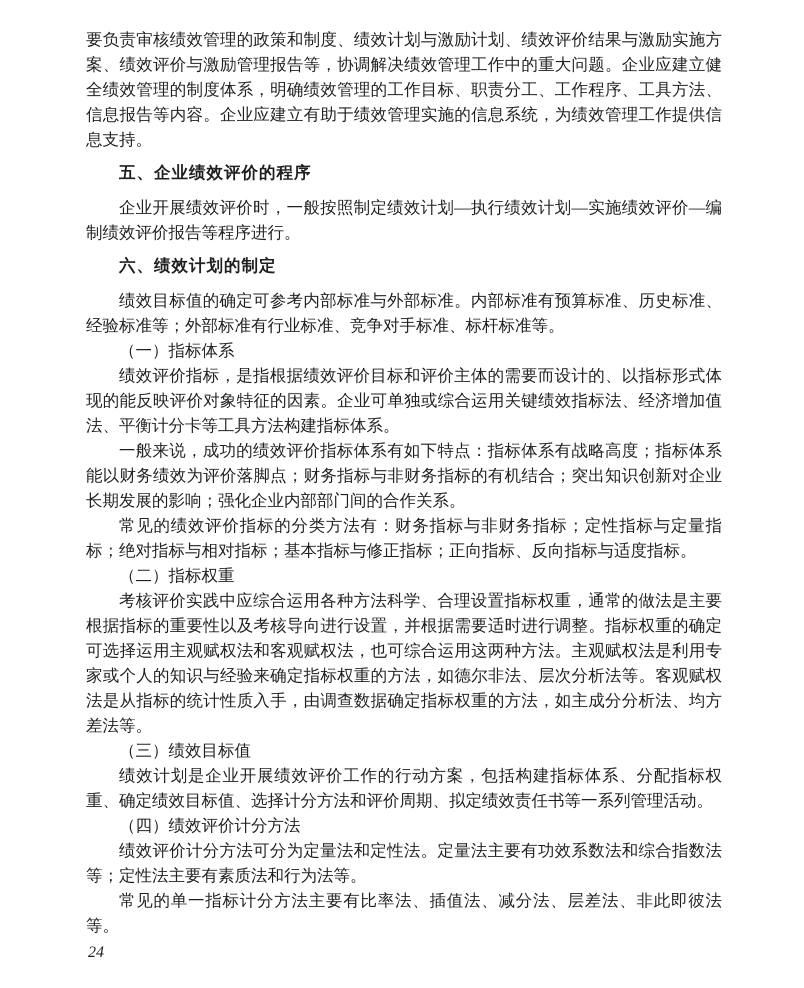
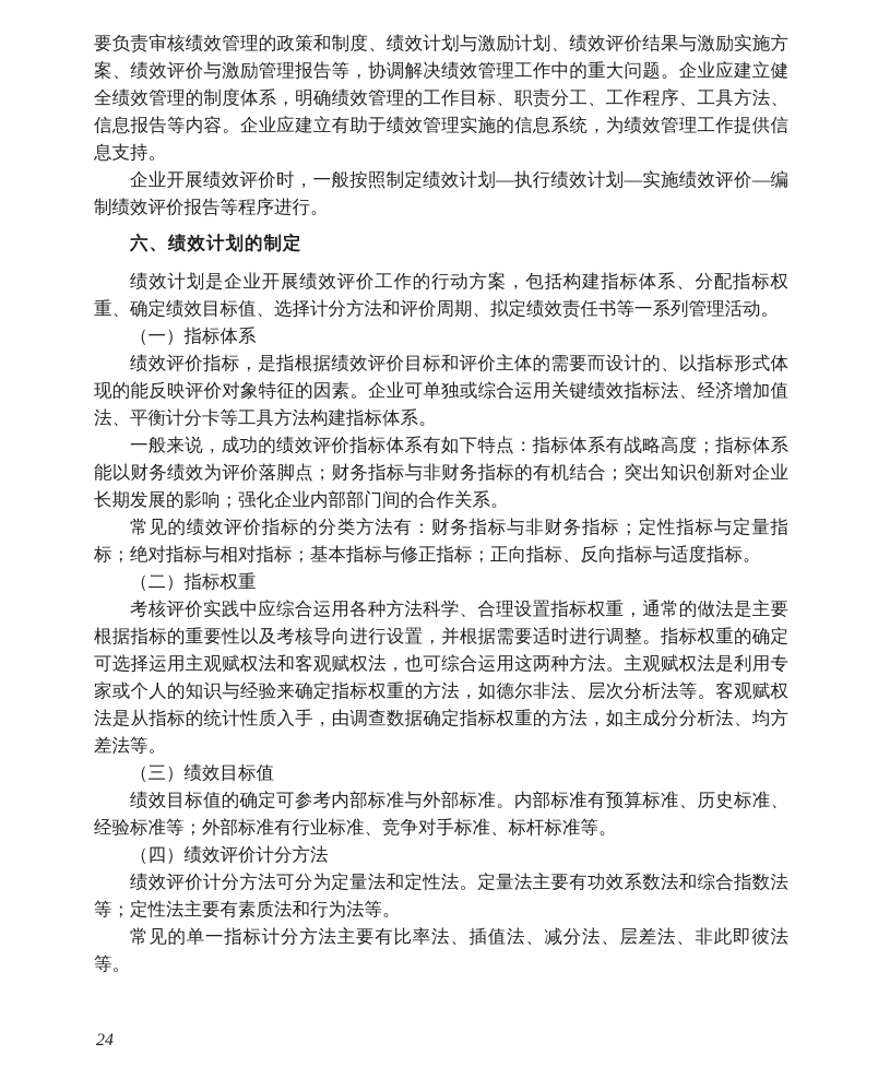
  要负责审核绩效管理的政策和制度、绩效计划与激励计划、绩效评价结果与激励实施方案、绩效评价与激励管理报告等，协调解决绩效管理工作中的重大问题。企业应建立健全绩效管理的制度体系，明确绩效管理的工作目标、职责分工、工作程序、工具方法、信息报告等内容。企业应建立有助于绩效管理实施的信息系统，为绩效管理工作提供信息支持。
- 五、企业绩效评价的程序
  企业开展绩效评价时，一般按照制定绩效计划—执行绩效计划—实施绩效评价—编制绩效评价报告等程序进行。
  六、绩效计划的制定
- 绩效目标值的确定可参考内部标准与外部标准。内部标准有预算标准、历史标准、经验标准等；外部标准有行业标准、竞争对手标准、标杆标准等。
+ 绩效计划是企业开展绩效评价工作的行动方案，包括构建指标体系、分配指标权重、确定绩效目标值、选择计分方法和评价周期、拟定绩效责任书等一系列管理活动。
  （一）指标体系
  绩效评价指标，是指根据绩效评价目标和评价主体的需要而设计的、以指标形式体现的能反映评价对象特征的因素。企业可单独或综合运用关键绩效指标法、经济增加值法、平衡计分卡等工具方法构建指标体系。
  一般来说，成功的绩效评价指标体系有如下特点：指标体系有战略高度；指标体系能以财务绩效为评价落脚点；财务指标与非财务指标的有机结合；突出知识创新对企业长期发展的影响；强化企业内部部门间的合作关系。
  常见的绩效评价指标的分类方法有：财务指标与非财务指标；定性指标与定量指标；绝对指标与相对指标；基本指标与修正指标；正向指标、反向指标与适度指标。
  （二）指标权重
  考核评价实践中应综合运用各种方法科学、合理设置指标权重，通常的做法是主要根据指标的重要性以及考核导向进行设置，并根据需要适时进行调整。指标权重的确定可选择运用主观赋权法和客观赋权法，也可综合运用这两种方法。主观赋权法是利用专家或个人的知识与经验来确定指标权重的方法，如德尔非法、层次分析法等。客观赋权法是从指标的统计性质入手，由调查数据确定指标权重的方法，如主成分分析法、均方差法等。
  （三）绩效目标值
- 绩效计划是企业开展绩效评价工作的行动方案，包括构建指标体系、分配指标权重、确定绩效目标值、选择计分方法和评价周期、拟定绩效责任书等一系列管理活动。
+ 绩效目标值的确定可参考内部标准与外部标准。内部标准有预算标准、历史标准、经验标准等；外部标准有行业标准、竞争对手标准、标杆标准等。
  （四）绩效评价计分方法
  绩效评价计分方法可分为定量法和定性法。定量法主要有功效系数法和综合指数法等；定性法主要有素质法和行为法等。
  常见的单一指标计分方法主要有比率法、插值法、减分法、层差法、非此即彼法等。
  24
